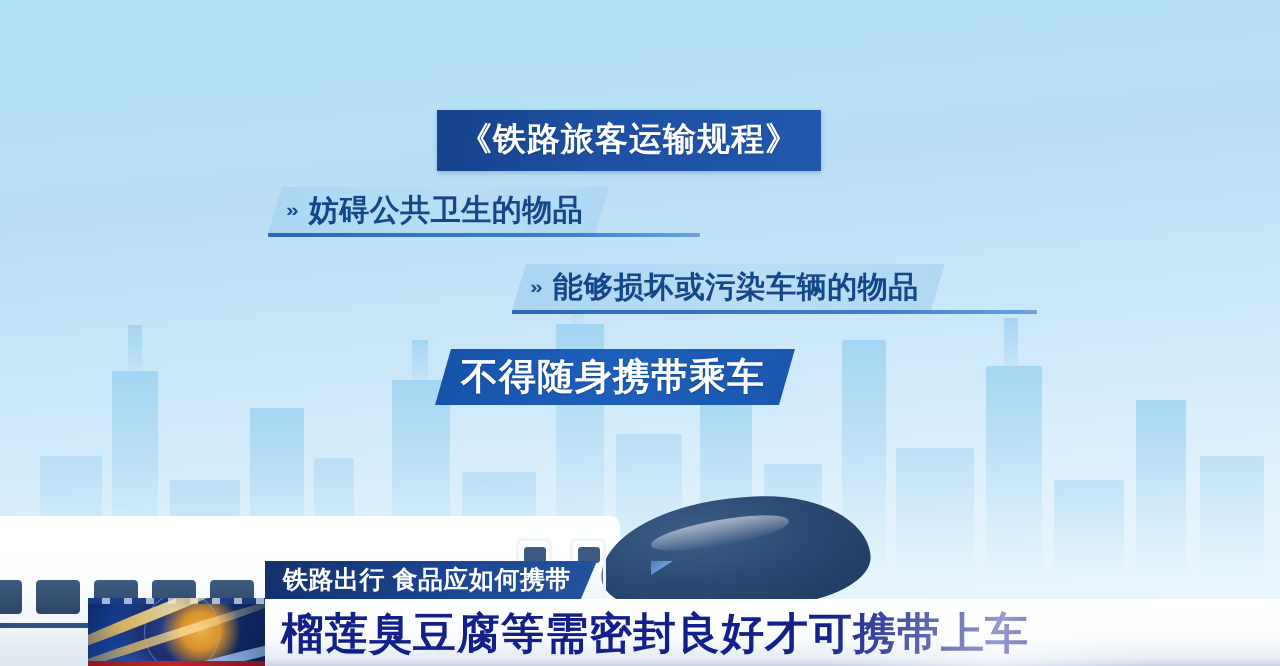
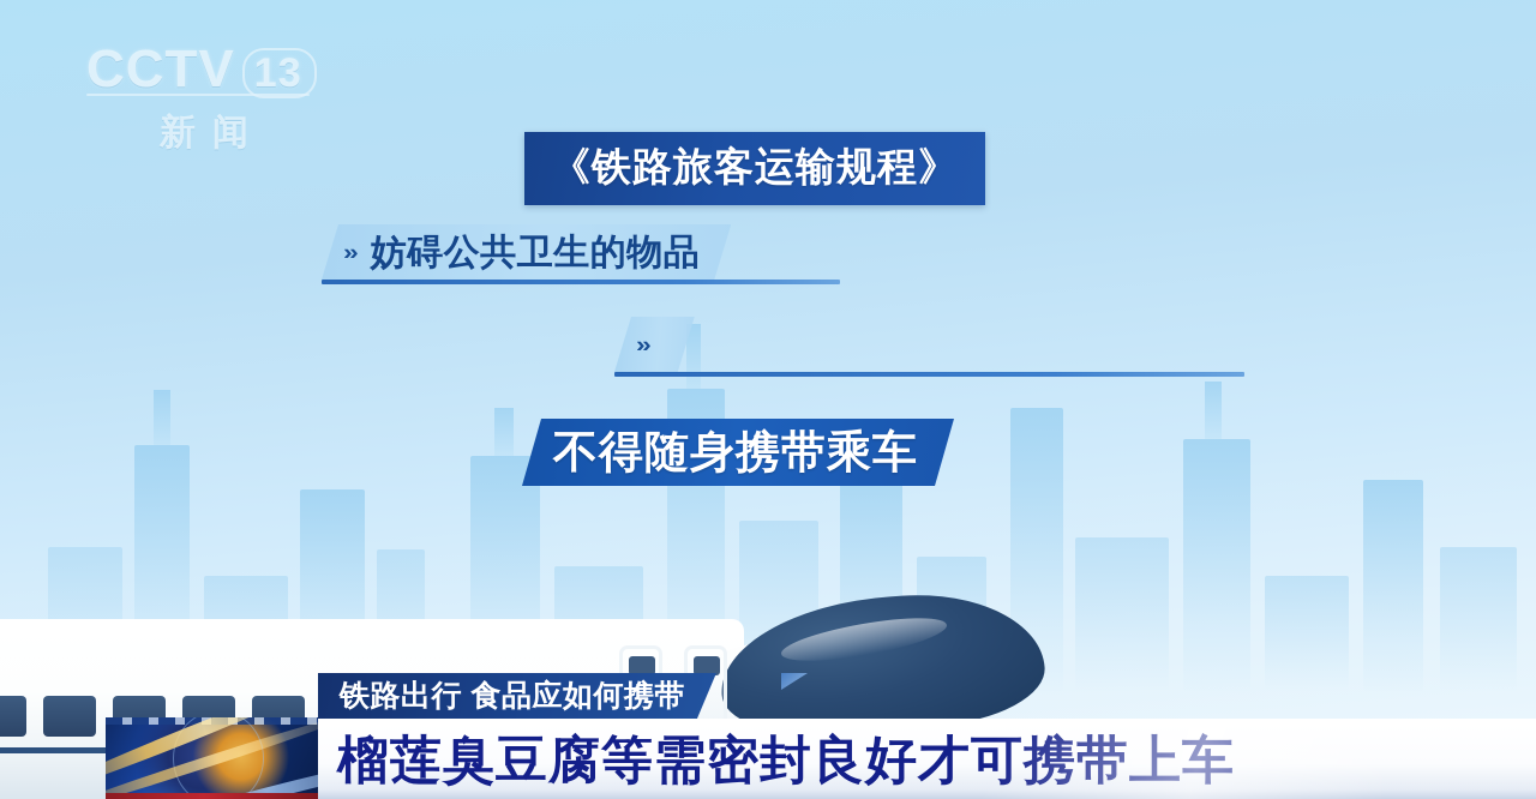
+ CCTV 13
+ 新闻
  《铁路旅客运输规程》
  »
  妨碍公共卫生的物品
  »
- 能够损坏或污染车辆的物品
  不得随身携带乘车
  铁路出行 食品应如何携带
